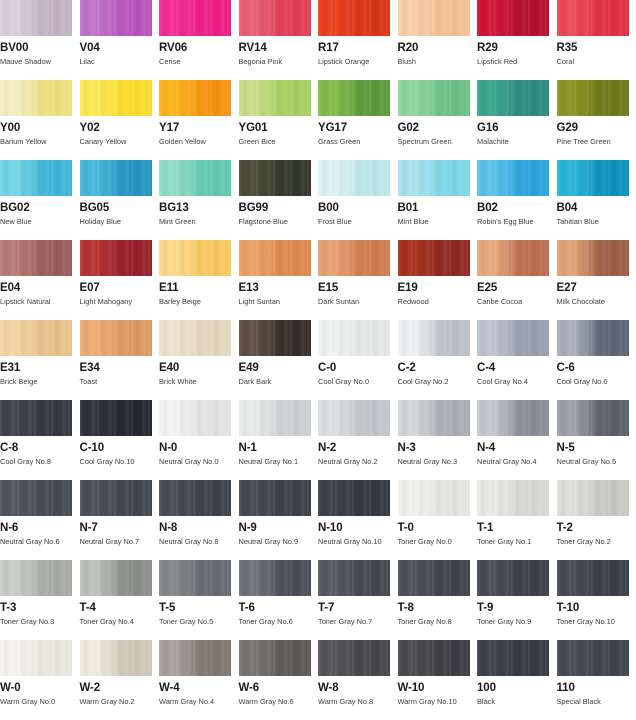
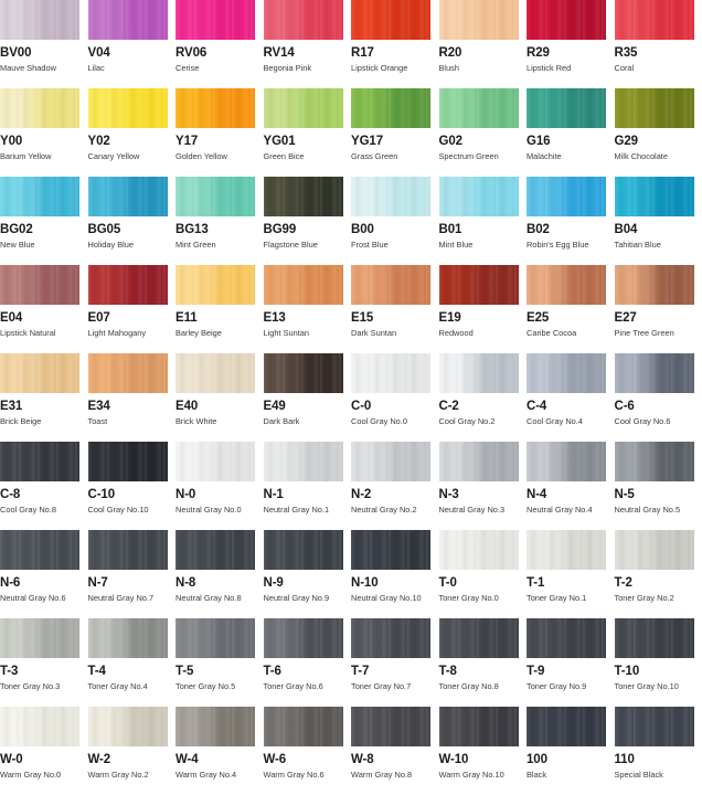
  BV00
  Mauve Shadow
  V04
  Lilac
  RV06
  Cerise
  RV14
  Begonia Pink
  R17
  Lipstick Orange
  R20
  Blush
  R29
  Lipstick Red
  R35
  Coral
  Y00
  Barium Yellow
  Y02
  Canary Yellow
  Y17
  Golden Yellow
  YG01
  Green Bice
  YG17
  Grass Green
  G02
  Spectrum Green
  G16
  Malachite
  G29
- Pine Tree Green
+ Milk Chocolate
  BG02
  New Blue
  BG05
  Holiday Blue
  BG13
  Mint Green
  BG99
  Flagstone Blue
  B00
  Frost Blue
  B01
  Mint Blue
  B02
  Robin's Egg Blue
  B04
  Tahitian Blue
  E04
  Lipstick Natural
  E07
  Light Mahogany
  E11
  Barley Beige
  E13
  Light Suntan
  E15
  Dark Suntan
  E19
  Redwood
  E25
  Caribe Cocoa
  E27
- Milk Chocolate
+ Pine Tree Green
  E31
  Brick Beige
  E34
  Toast
  E40
  Brick White
  E49
  Dark Bark
  C-0
  Cool Gray No.0
  C-2
  Cool Gray No.2
  C-4
  Cool Gray No.4
  C-6
  Cool Gray No.6
  C-8
  Cool Gray No.8
  C-10
  Cool Gray No.10
  N-0
  Neutral Gray No.0
  N-1
  Neutral Gray No.1
  N-2
  Neutral Gray No.2
  N-3
  Neutral Gray No.3
  N-4
  Neutral Gray No.4
  N-5
  Neutral Gray No.5
  N-6
  Neutral Gray No.6
  N-7
  Neutral Gray No.7
  N-8
  Neutral Gray No.8
  N-9
  Neutral Gray No.9
  N-10
  Neutral Gray No.10
  T-0
  Toner Gray No.0
  T-1
  Toner Gray No.1
  T-2
  Toner Gray No.2
  T-3
  Toner Gray No.3
  T-4
  Toner Gray No.4
  T-5
  Toner Gray No.5
  T-6
  Toner Gray No.6
  T-7
  Toner Gray No.7
  T-8
  Toner Gray No.8
  T-9
  Toner Gray No.9
  T-10
  Toner Gray No.10
  W-0
  Warm Gray No.0
  W-2
  Warm Gray No.2
  W-4
  Warm Gray No.4
  W-6
  Warm Gray No.6
  W-8
  Warm Gray No.8
  W-10
  Warm Gray No.10
  100
  Black
  110
  Special Black
